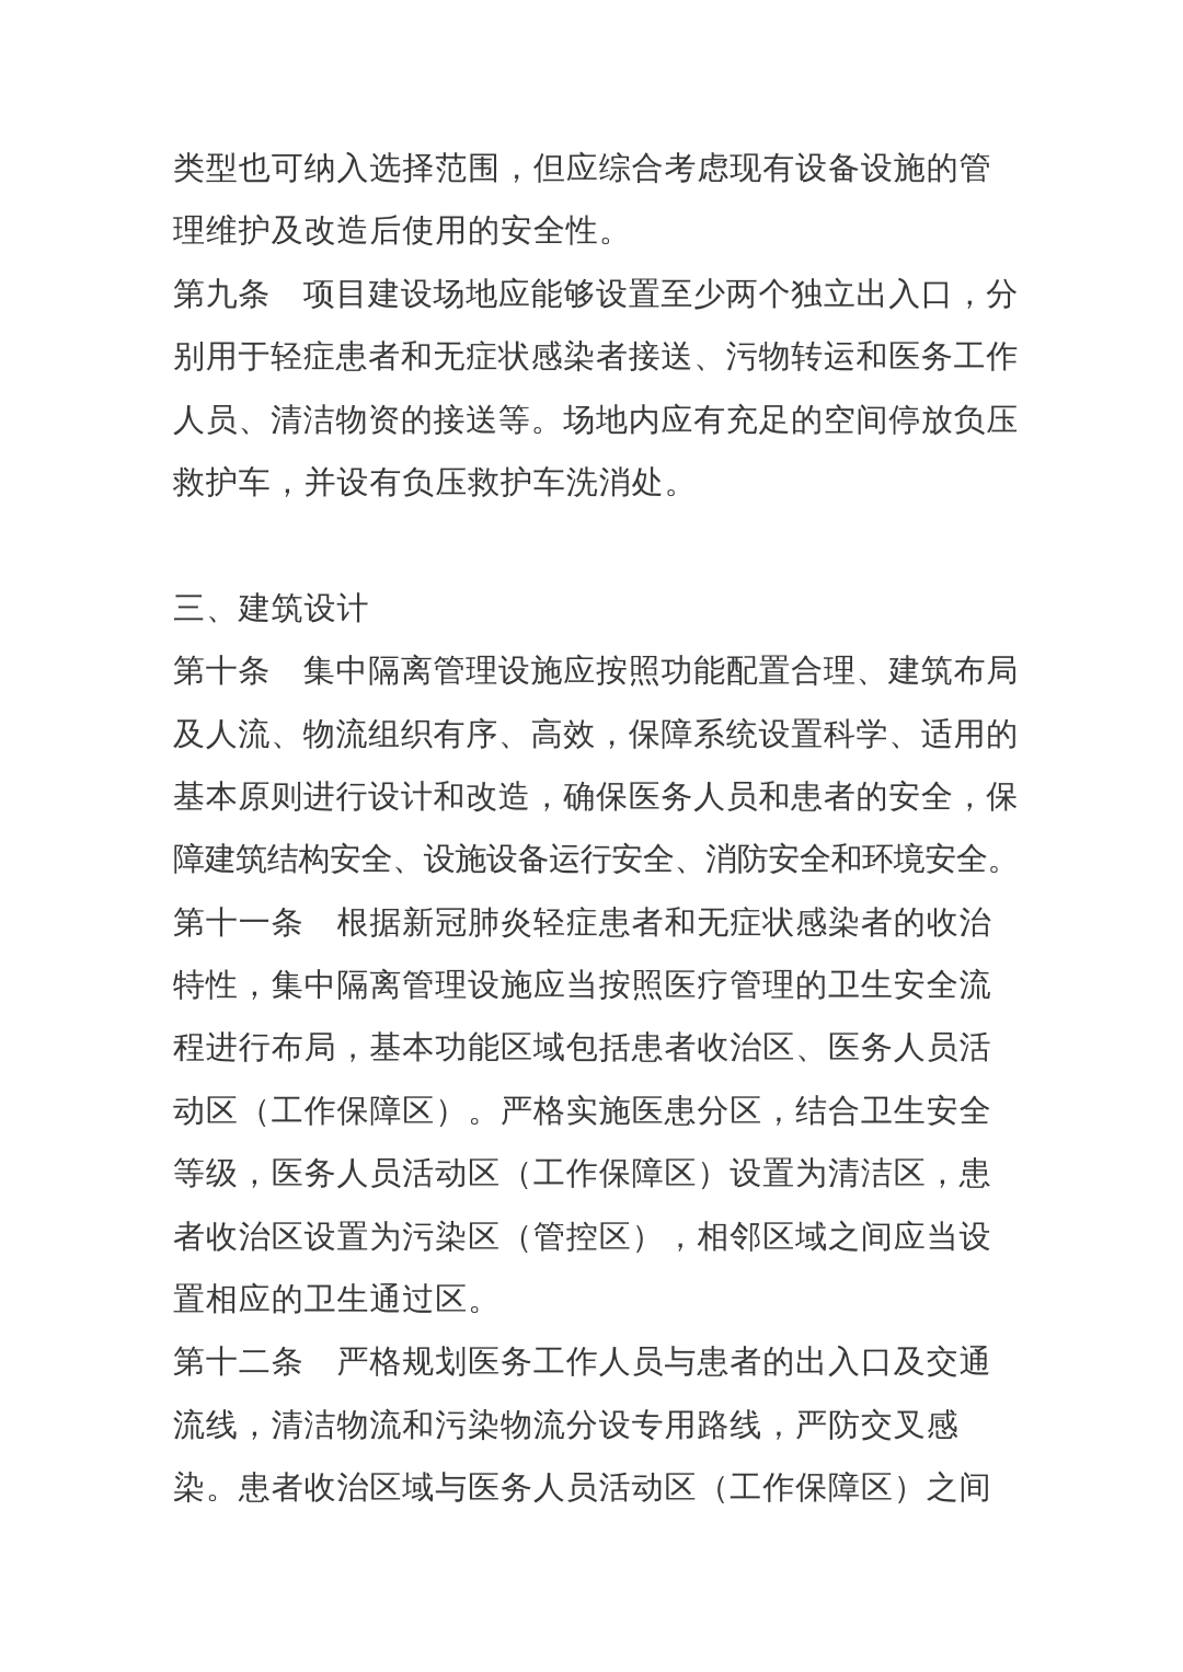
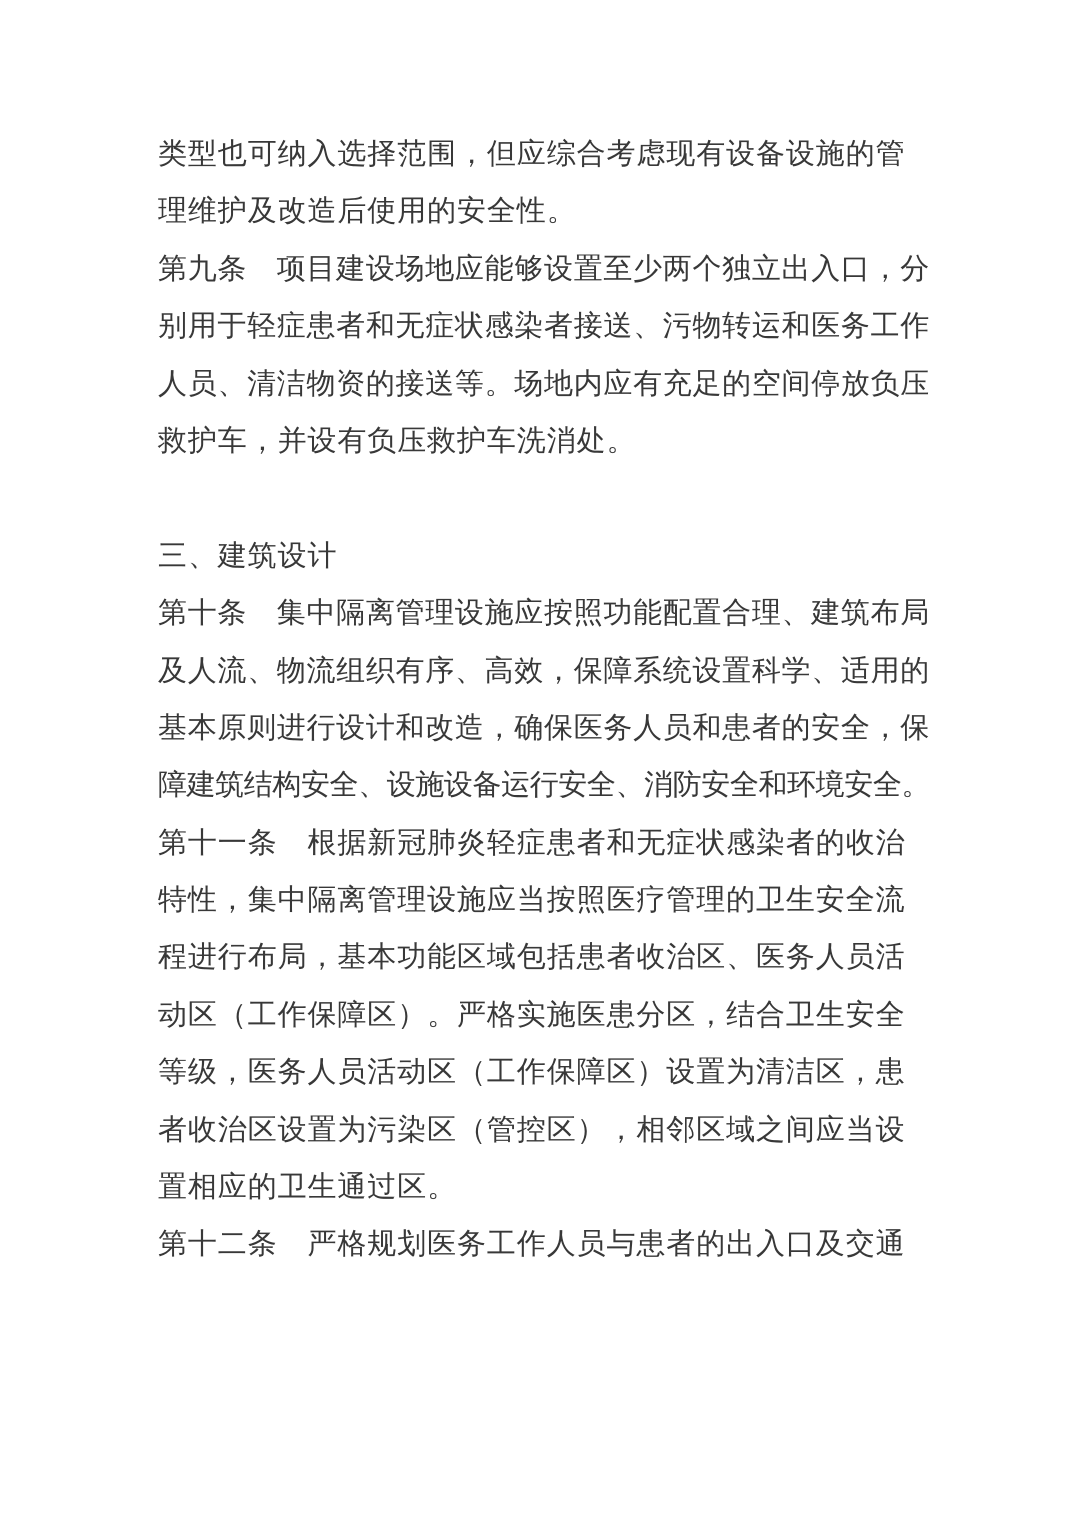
  类型也可纳入选择范围，但应综合考虑现有设备设施的管
  理维护及改造后使用的安全性。
  第九条 项目建设场地应能够设置至少两个独立出入口，分
  别用于轻症患者和无症状感染者接送、污物转运和医务工作
  人员、清洁物资的接送等。场地内应有充足的空间停放负压
  救护车，并设有负压救护车洗消处。
  三、建筑设计
  第十条 集中隔离管理设施应按照功能配置合理、建筑布局
  及人流、物流组织有序、高效，保障系统设置科学、适用的
  基本原则进行设计和改造，确保医务人员和患者的安全，保
  障建筑结构安全、设施设备运行安全、消防安全和环境安全。
  第十一条 根据新冠肺炎轻症患者和无症状感染者的收治
  特性，集中隔离管理设施应当按照医疗管理的卫生安全流
  程进行布局，基本功能区域包括患者收治区、医务人员活
  动区（工作保障区）。严格实施医患分区，结合卫生安全
  等级，医务人员活动区（工作保障区）设置为清洁区，患
  者收治区设置为污染区（管控区），相邻区域之间应当设
  置相应的卫生通过区。
  第十二条 严格规划医务工作人员与患者的出入口及交通
- 流线，清洁物流和污染物流分设专用路线，严防交叉感
- 染。患者收治区域与医务人员活动区（工作保障区）之间
